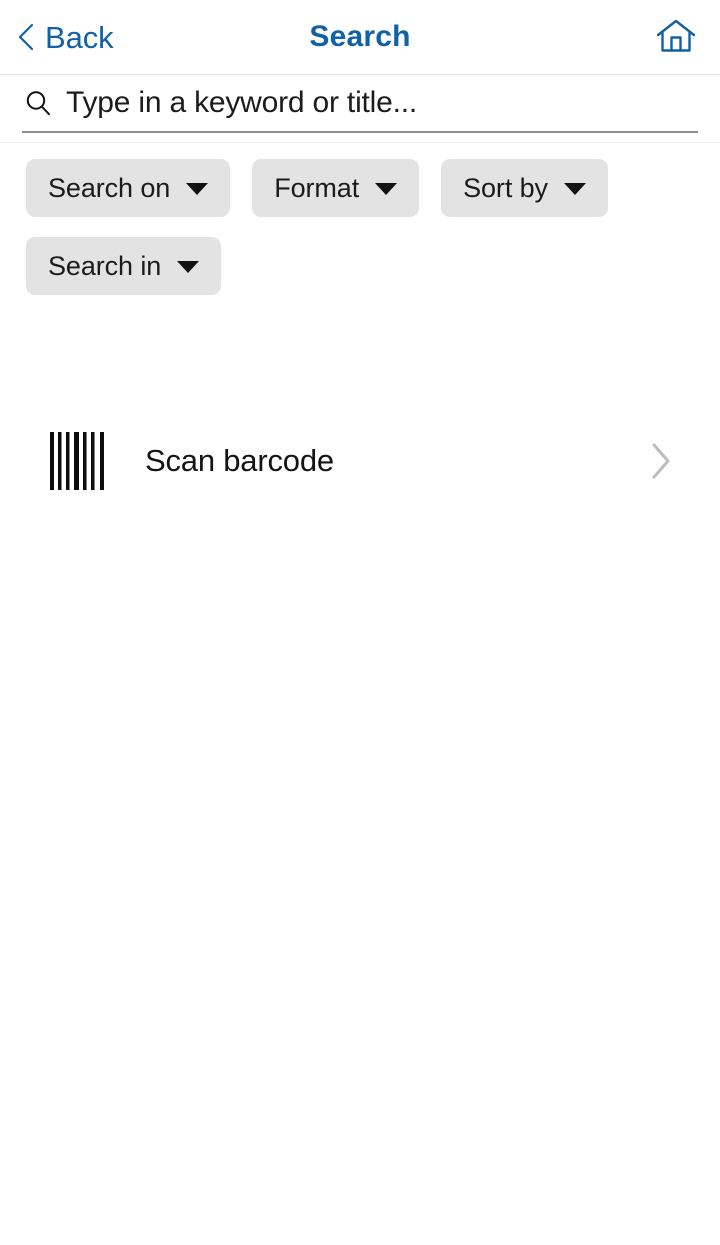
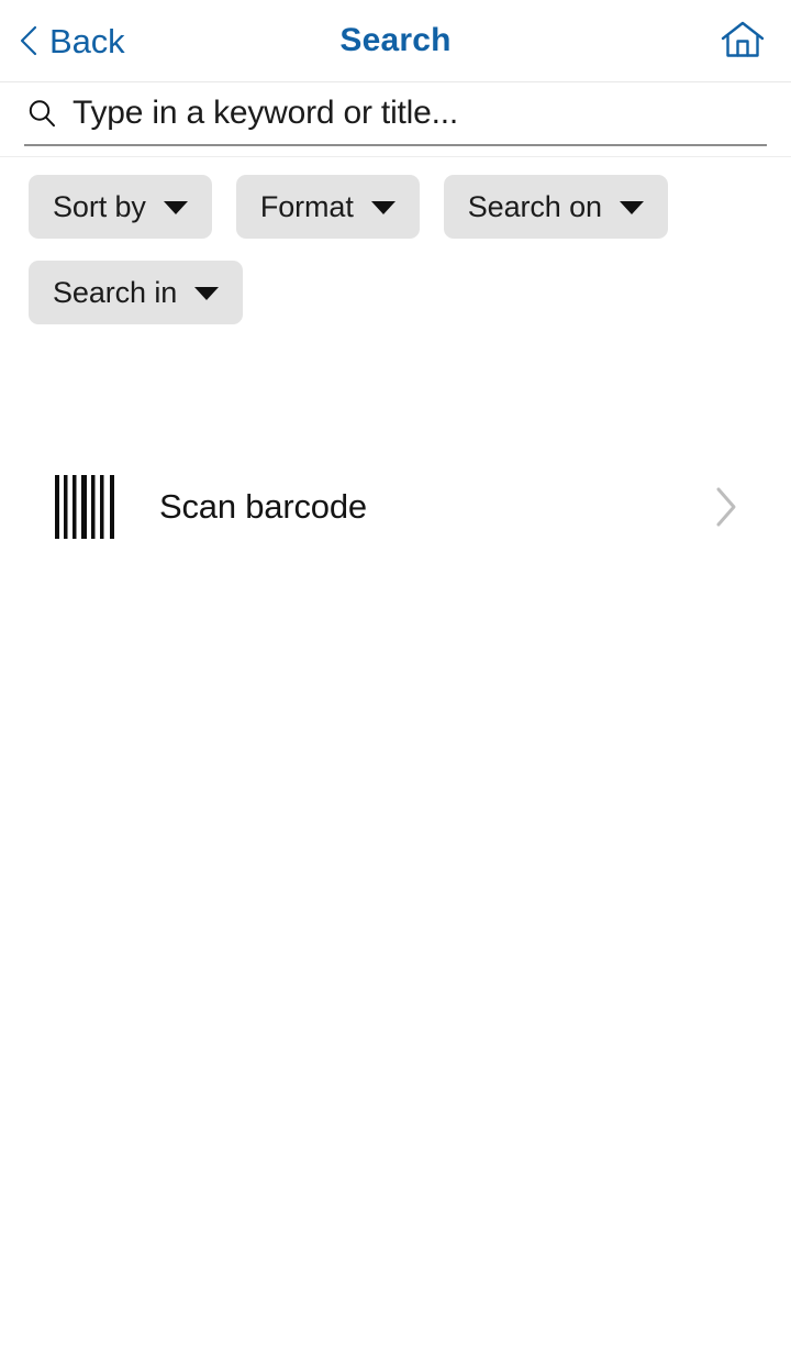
  Back
  Search
  Type in a keyword or title...
- Search on
+ Sort by
  Format
- Sort by
+ Search on
  Search in
  Scan barcode
